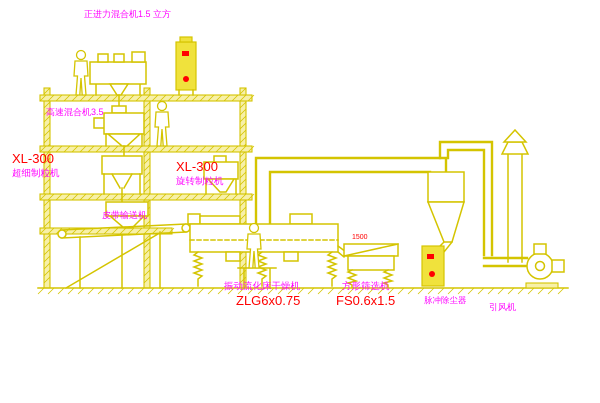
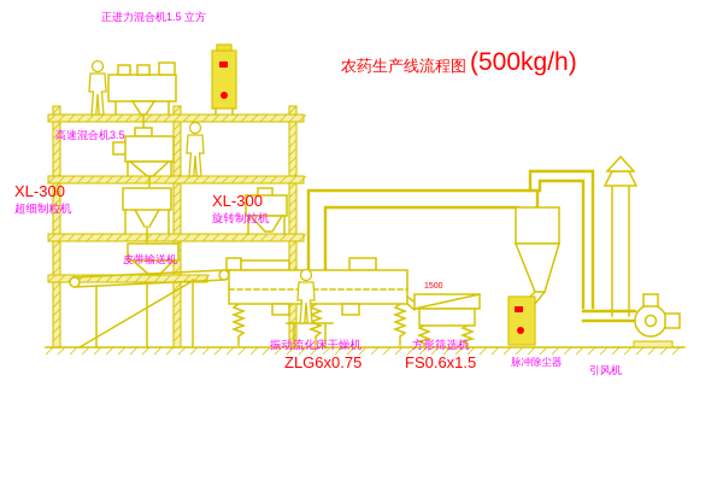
+ 农药生产线流程图
+ (500kg/h)
  正进力混合机1.5 立方
  高速混合机3.5
  XL-300
  超细制粒机
  XL-300
  旋转制粒机
  皮带输送机
  振动流化床干燥机
  ZLG6x0.75
  方形筛选机
  FS0.6x1.5
  脉冲除尘器
  引风机
